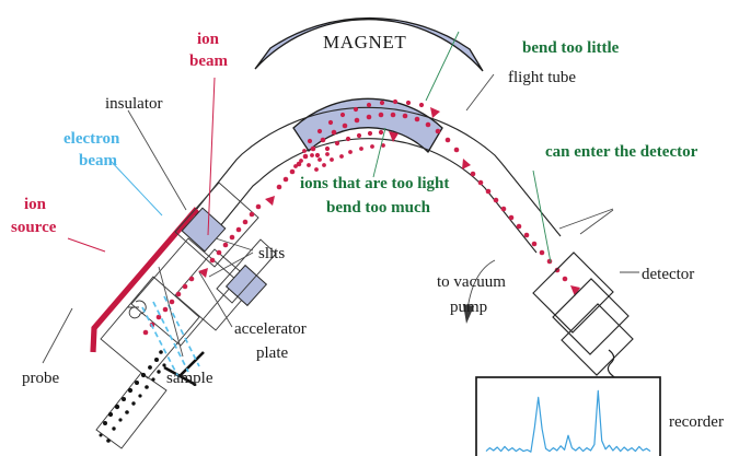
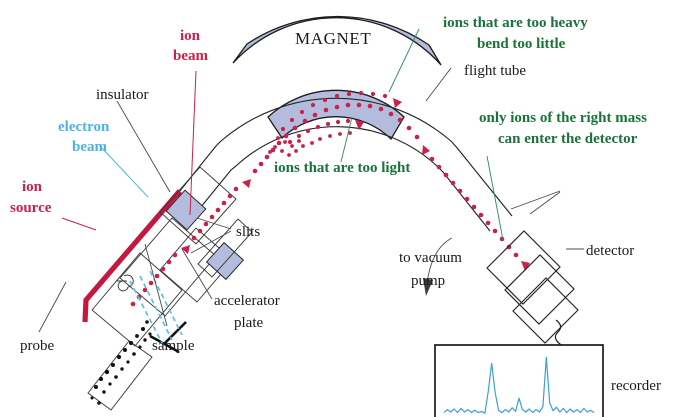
  MAGNET
  ion
  beam
  insulator
  electron
  beam
  ion
  source
  probe
  sample
  slits
  accelerator
  plate
+ ions that are too heavy
  bend too little
  ions that are too light
- bend too much
  flight tube
+ only ions of the right mass
  can enter the detector
  detector
  to vacuum
  pump
  recorder
